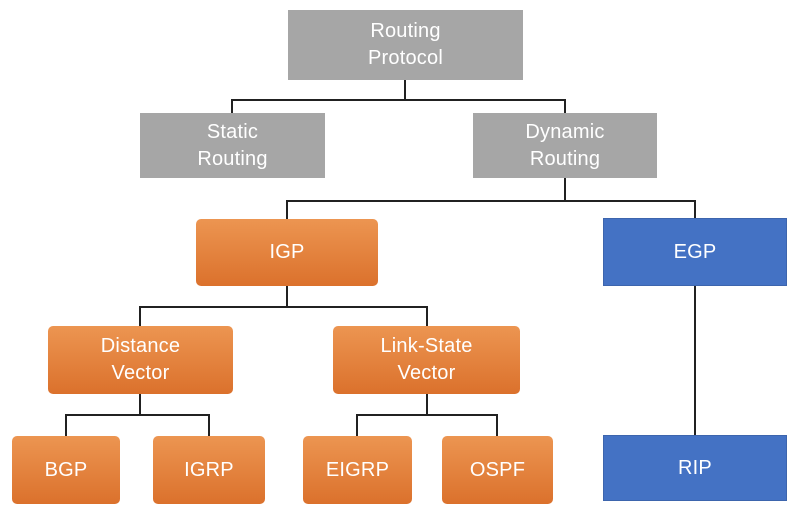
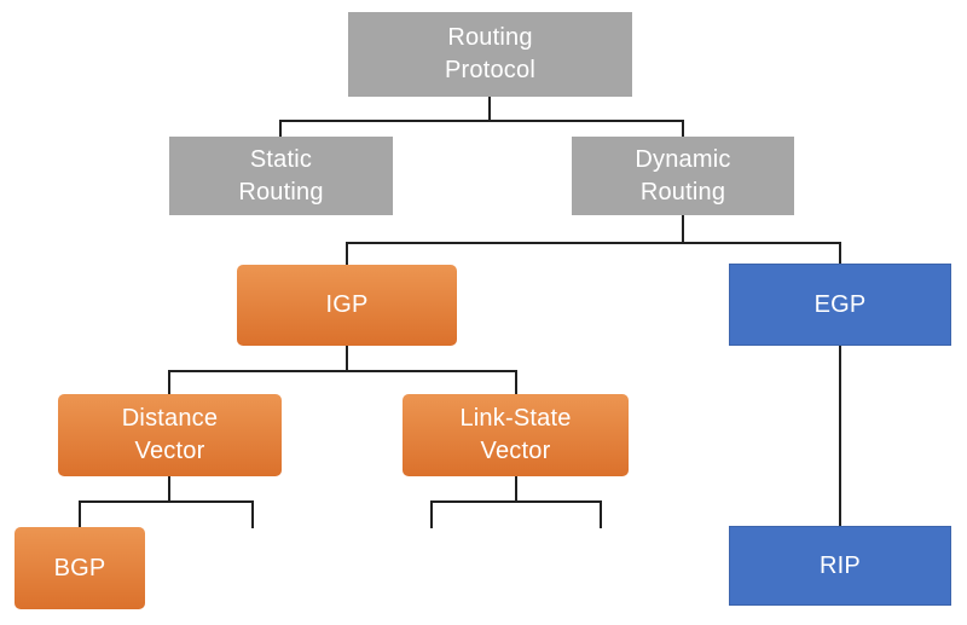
  Routing
  Protocol
  Static
  Routing
  Dynamic
  Routing
  IGP
  EGP
  Distance
  Vector
  Link-State
  Vector
  BGP
- IGRP
- EIGRP
- OSPF
  RIP
